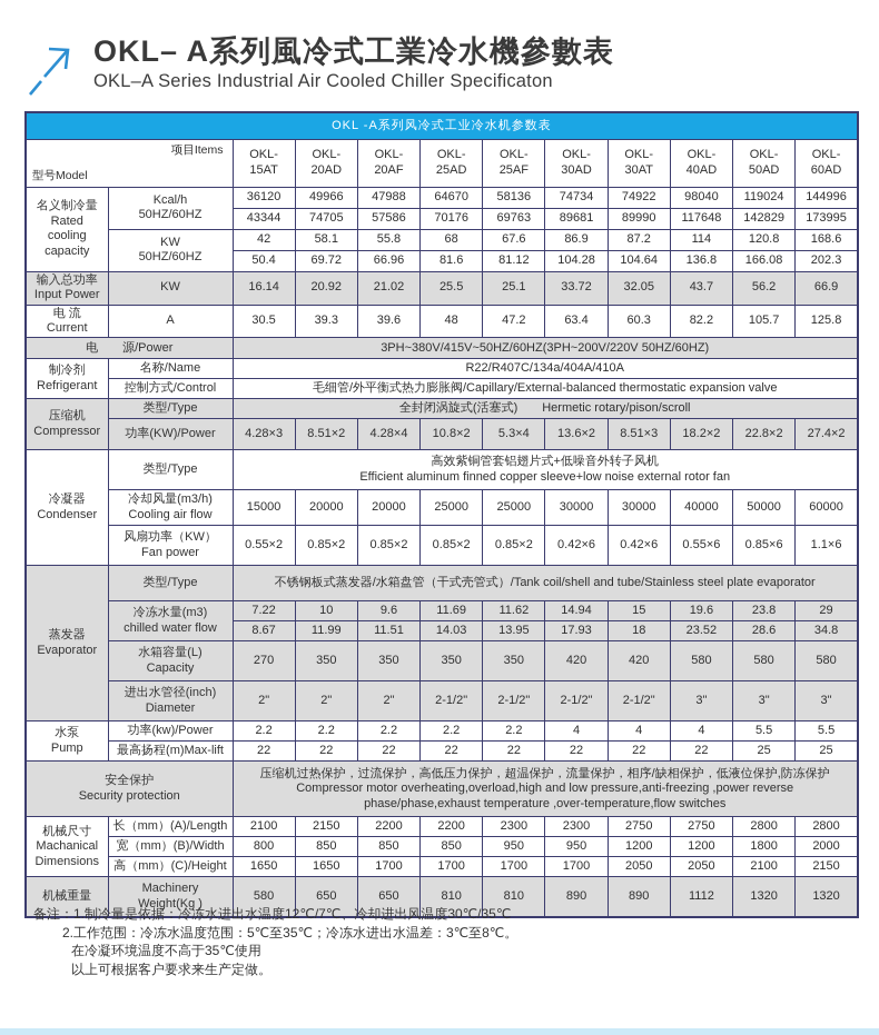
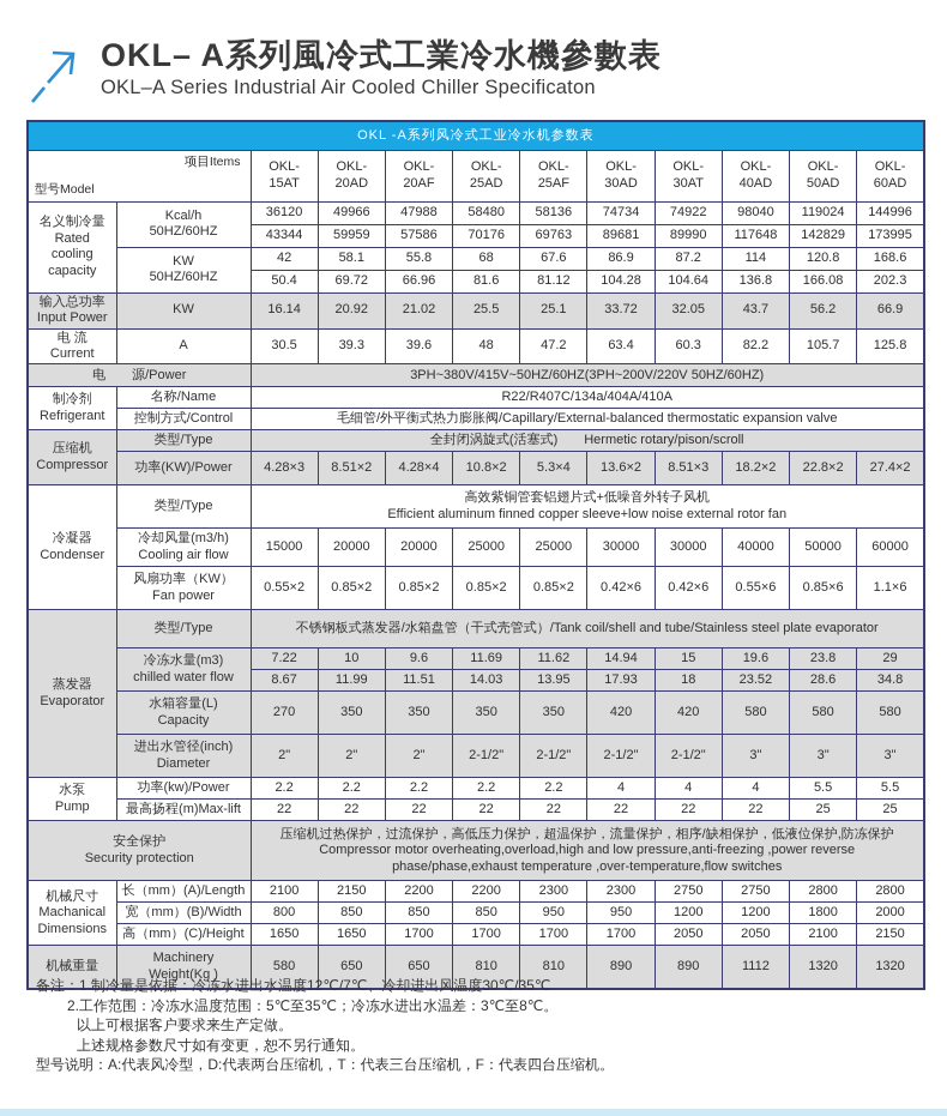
  OKL– A系列風冷式工業冷水機參數表
  OKL–A Series Industrial Air Cooled Chiller Specificaton
  OKL -A系列风冷式工业冷水机参数表
  型号Model 项目Items	OKL- 15AT	OKL- 20AD	OKL- 20AF	OKL- 25AD	OKL- 25AF	OKL- 30AD	OKL- 30AT	OKL- 40AD	OKL- 50AD	OKL- 60AD
- 名义制冷量 Rated cooling capacity	Kcal/h 50HZ/60HZ	36120	49966	47988	64670	58136	74734	74922	98040	119024	144996
+ 名义制冷量 Rated cooling capacity	Kcal/h 50HZ/60HZ	36120	49966	47988	58480	58136	74734	74922	98040	119024	144996
- 43344	74705	57586	70176	69763	89681	89990	117648	142829	173995
+ 43344	59959	57586	70176	69763	89681	89990	117648	142829	173995
  KW 50HZ/60HZ	42	58.1	55.8	68	67.6	86.9	87.2	114	120.8	168.6
  50.4	69.72	66.96	81.6	81.12	104.28	104.64	136.8	166.08	202.3
  输入总功率 Input Power	KW	16.14	20.92	21.02	25.5	25.1	33.72	32.05	43.7	56.2	66.9
  电 流 Current	A	30.5	39.3	39.6	48	47.2	63.4	60.3	82.2	105.7	125.8
  电 源/Power	3PH~380V/415V~50HZ/60HZ(3PH~200V/220V 50HZ/60HZ)
  制冷剂 Refrigerant	名称/Name	R22/R407C/134a/404A/410A
  控制方式/Control	毛细管/外平衡式热力膨胀阀/Capillary/External-balanced thermostatic expansion valve
  压缩机 Compressor	类型/Type	全封闭涡旋式(活塞式) Hermetic rotary/pison/scroll
  功率(KW)/Power	4.28×3	8.51×2	4.28×4	10.8×2	5.3×4	13.6×2	8.51×3	18.2×2	22.8×2	27.4×2
  冷凝器 Condenser	类型/Type	高效紫铜管套铝翅片式+低噪音外转子风机 Efficient aluminum finned copper sleeve+low noise external rotor fan
  冷却风量(m3/h) Cooling air flow	15000	20000	20000	25000	25000	30000	30000	40000	50000	60000
  风扇功率（KW） Fan power	0.55×2	0.85×2	0.85×2	0.85×2	0.85×2	0.42×6	0.42×6	0.55×6	0.85×6	1.1×6
  蒸发器 Evaporator	类型/Type	不锈钢板式蒸发器/水箱盘管（干式壳管式）/Tank coil/shell and tube/Stainless steel plate evaporator
  冷冻水量(m3) chilled water flow	7.22	10	9.6	11.69	11.62	14.94	15	19.6	23.8	29
  8.67	11.99	11.51	14.03	13.95	17.93	18	23.52	28.6	34.8
  水箱容量(L) Capacity	270	350	350	350	350	420	420	580	580	580
  进出水管径(inch) Diameter	2"	2"	2"	2-1/2"	2-1/2"	2-1/2"	2-1/2"	3"	3"	3"
  水泵 Pump	功率(kw)/Power	2.2	2.2	2.2	2.2	2.2	4	4	4	5.5	5.5
  最高扬程(m)Max-lift	22	22	22	22	22	22	22	22	25	25
  安全保护 Security protection	压缩机过热保护，过流保护，高低压力保护，超温保护，流量保护，相序/缺相保护，低液位保护,防冻保护 Compressor motor overheating,overload,high and low pressure,anti-freezing ,power reverse phase/phase,exhaust temperature ,over-temperature,flow switches
  机械尺寸 Machanical Dimensions	长（mm）(A)/Length	2100	2150	2200	2200	2300	2300	2750	2750	2800	2800
  宽（mm）(B)/Width	800	850	850	850	950	950	1200	1200	1800	2000
  高（mm）(C)/Height	1650	1650	1700	1700	1700	1700	2050	2050	2100	2150
  机械重量	Machinery Weight(Kg )	580	650	650	810	810	890	890	1112	1320	1320
  备注：1.制冷量是依据：冷冻水进出水温度12℃/7℃、冷却进出风温度30℃/35℃
  2.工作范围：冷冻水温度范围：5℃至35℃；冷冻水进出水温差：3℃至8℃。
- 在冷凝环境温度不高于35℃使用
  以上可根据客户要求来生产定做。
+ 上述规格参数尺寸如有变更，恕不另行通知。
+ 型号说明：A:代表风冷型，D:代表两台压缩机，T：代表三台压缩机，F：代表四台压缩机。
